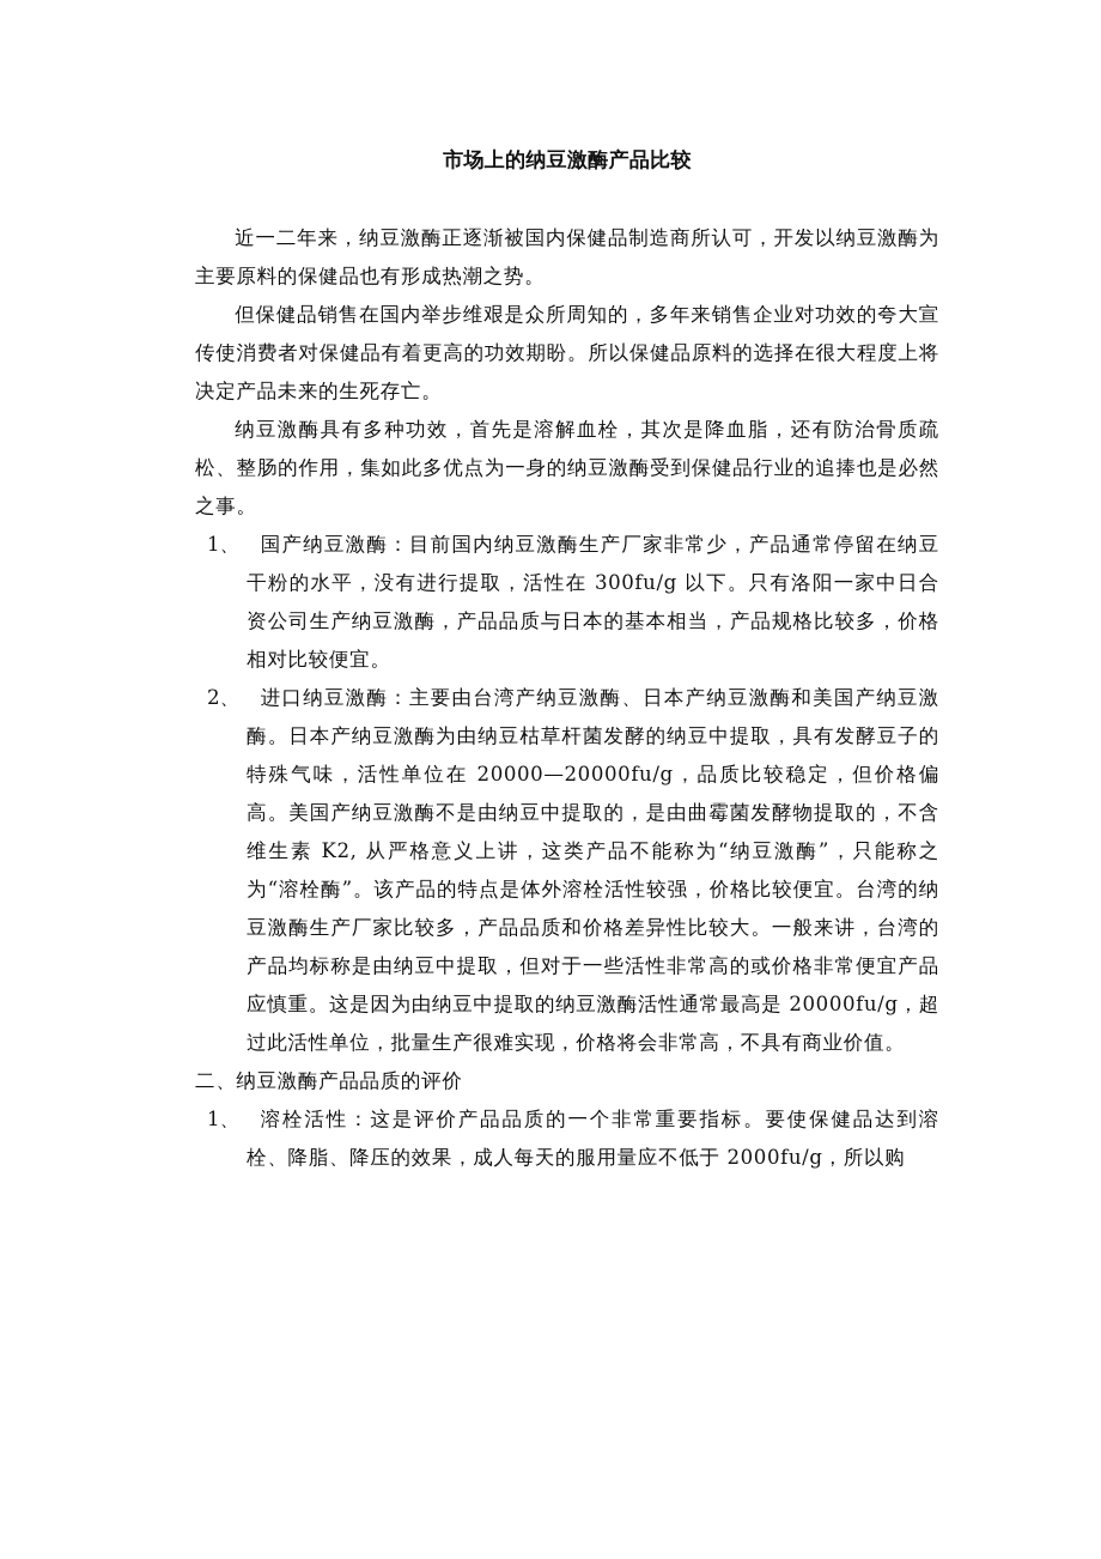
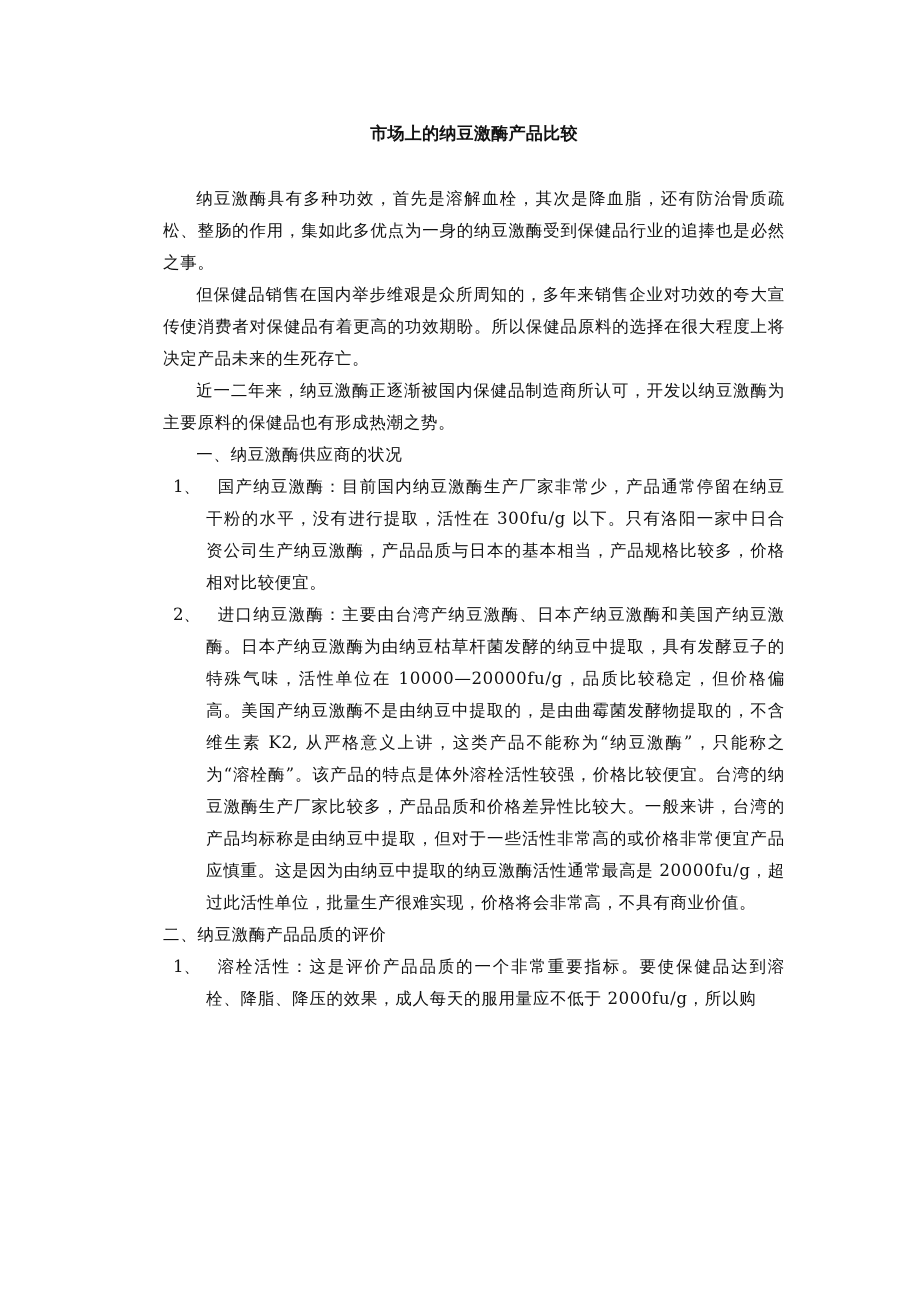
  市场上的纳豆激酶产品比较
- 近一二年来，纳豆激酶正逐渐被国内保健品制造商所认可，开发以纳豆激酶为主要原料的保健品也有形成热潮之势。
+ 纳豆激酶具有多种功效，首先是溶解血栓，其次是降血脂，还有防治骨质疏松、整肠的作用，集如此多优点为一身的纳豆激酶受到保健品行业的追捧也是必然之事。
  但保健品销售在国内举步维艰是众所周知的，多年来销售企业对功效的夸大宣传使消费者对保健品有着更高的功效期盼。所以保健品原料的选择在很大程度上将决定产品未来的生死存亡。
- 纳豆激酶具有多种功效，首先是溶解血栓，其次是降血脂，还有防治骨质疏松、整肠的作用，集如此多优点为一身的纳豆激酶受到保健品行业的追捧也是必然之事。
+ 近一二年来，纳豆激酶正逐渐被国内保健品制造商所认可，开发以纳豆激酶为主要原料的保健品也有形成热潮之势。
+ 一、纳豆激酶供应商的状况
  1、
  国产纳豆激酶：目前国内纳豆激酶生产厂家非常少，产品通常停留在纳豆干粉的水平，没有进行提取，活性在 300fu/g 以下。只有洛阳一家中日合资公司生产纳豆激酶，产品品质与日本的基本相当，产品规格比较多，价格相对比较便宜。
  2、
- 进口纳豆激酶：主要由台湾产纳豆激酶、日本产纳豆激酶和美国产纳豆激酶。日本产纳豆激酶为由纳豆枯草杆菌发酵的纳豆中提取，具有发酵豆子的特殊气味，活性单位在 20000—20000fu/g，品质比较稳定，但价格偏高。美国产纳豆激酶不是由纳豆中提取的，是由曲霉菌发酵物提取的，不含维生素 K2, 从严格意义上讲，这类产品不能称为“纳豆激酶”，只能称之为“溶栓酶”。该产品的特点是体外溶栓活性较强，价格比较便宜。台湾的纳豆激酶生产厂家比较多，产品品质和价格差异性比较大。一般来讲，台湾的产品均标称是由纳豆中提取，但对于一些活性非常高的或价格非常便宜产品应慎重。这是因为由纳豆中提取的纳豆激酶活性通常最高是 20000fu/g，超过此活性单位，批量生产很难实现，价格将会非常高，不具有商业价值。
+ 进口纳豆激酶：主要由台湾产纳豆激酶、日本产纳豆激酶和美国产纳豆激酶。日本产纳豆激酶为由纳豆枯草杆菌发酵的纳豆中提取，具有发酵豆子的特殊气味，活性单位在 10000—20000fu/g，品质比较稳定，但价格偏高。美国产纳豆激酶不是由纳豆中提取的，是由曲霉菌发酵物提取的，不含维生素 K2, 从严格意义上讲，这类产品不能称为“纳豆激酶”，只能称之为“溶栓酶”。该产品的特点是体外溶栓活性较强，价格比较便宜。台湾的纳豆激酶生产厂家比较多，产品品质和价格差异性比较大。一般来讲，台湾的产品均标称是由纳豆中提取，但对于一些活性非常高的或价格非常便宜产品应慎重。这是因为由纳豆中提取的纳豆激酶活性通常最高是 20000fu/g，超过此活性单位，批量生产很难实现，价格将会非常高，不具有商业价值。
  二、纳豆激酶产品品质的评价
  1、
  溶栓活性：这是评价产品品质的一个非常重要指标。要使保健品达到溶栓、降脂、降压的效果，成人每天的服用量应不低于 2000fu/g，所以购
